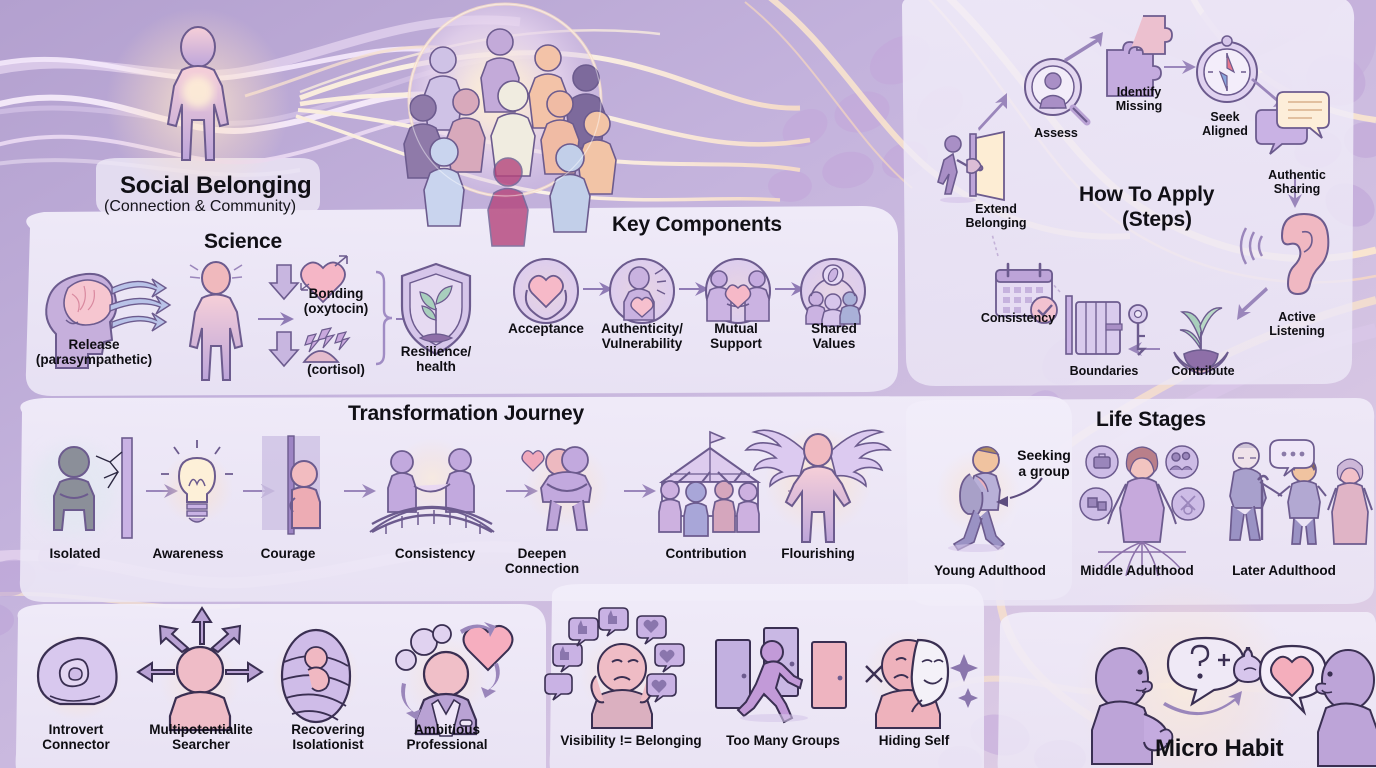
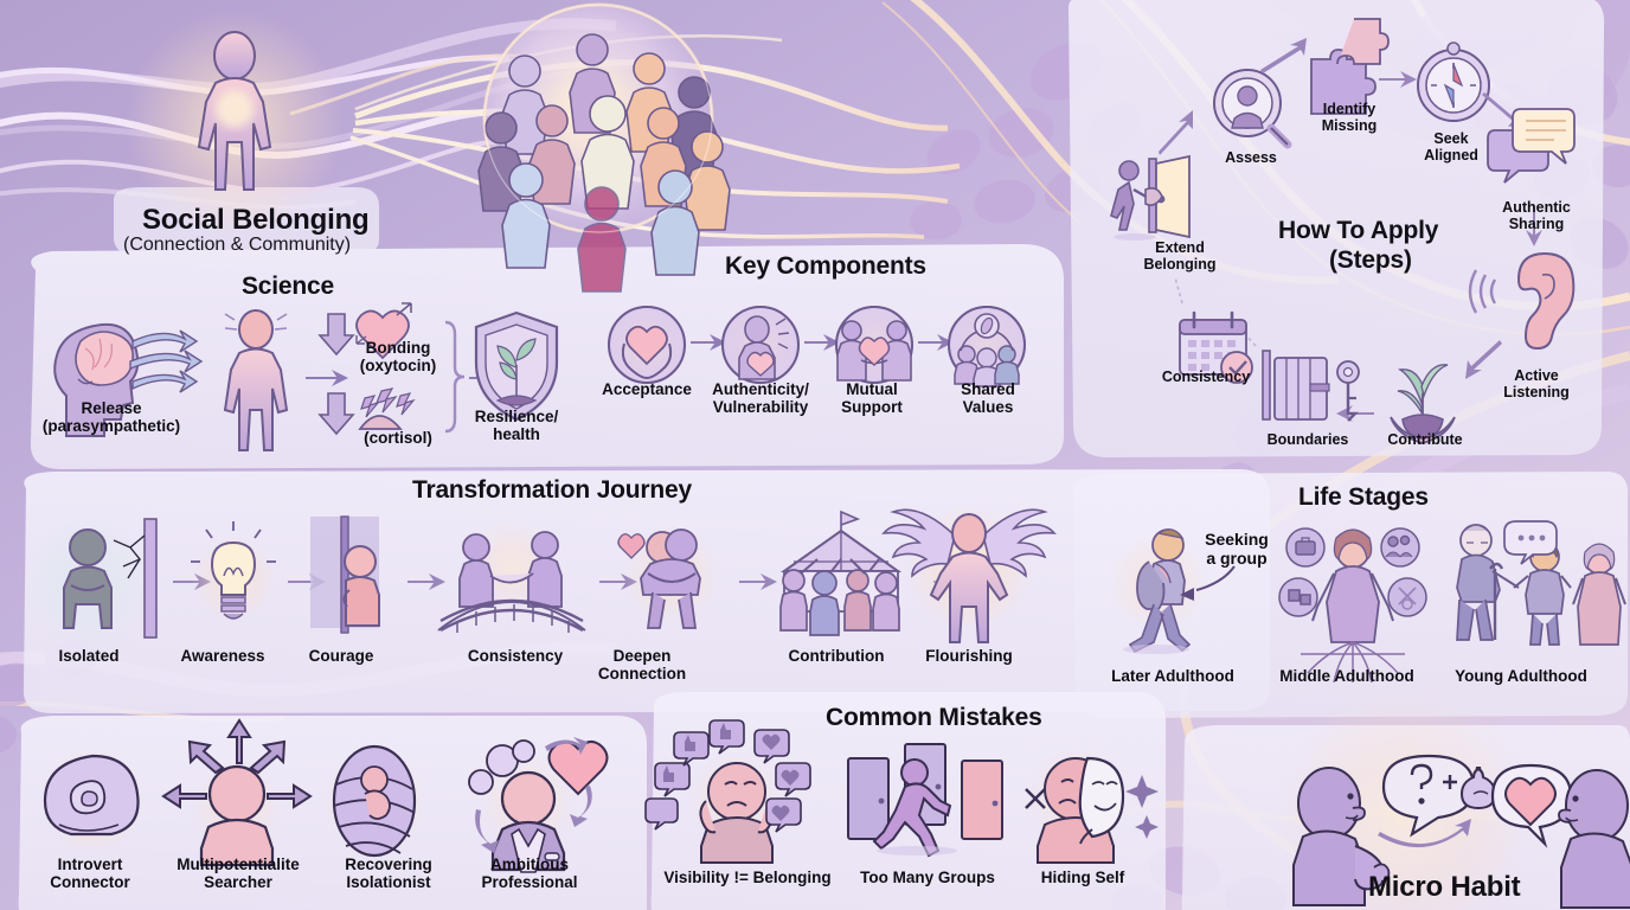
  Social Belonging
  (Connection & Community)
  Science
  Release
  (parasympathetic)
  Bonding
  (oxytocin)
  (cortisol)
  Resilience/
  health
  Key Components
  Acceptance
  Authenticity/
  Vulnerability
  Mutual
  Support
  Shared
  Values
  How To Apply
  (Steps)
  Assess
  Identify
  Missing
  Seek
  Aligned
  Authentic
  Sharing
  Active
  Listening
  Contribute
  Boundaries
  Consistency
  Extend
  Belonging
  Transformation Journey
  Isolated
  Awareness
  Courage
  Consistency
  Deepen
  Connection
  Contribution
  Flourishing
  Life Stages
  Seeking
  a group
- Young Adulthood
+ Later Adulthood
  Middle Adulthood
- Later Adulthood
+ Young Adulthood
  Introvert
  Connector
  Multipotentialite
  Searcher
  Recovering
  Isolationist
  Ambitious
  Professional
+ Common Mistakes
  Visibility != Belonging
  Too Many Groups
  Hiding Self
  Micro Habit
